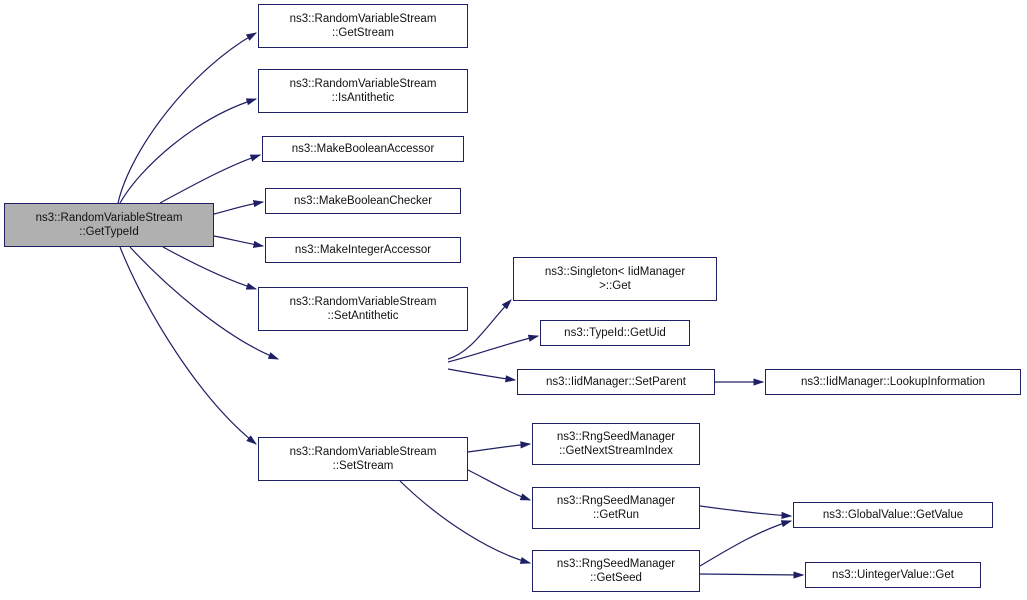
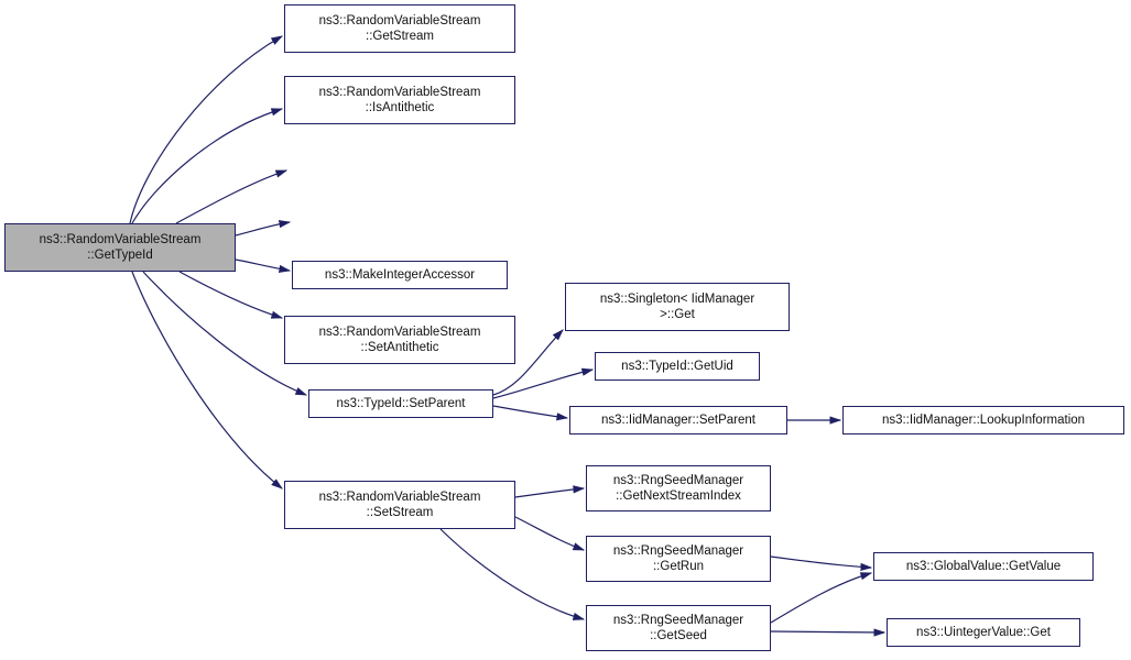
  ns3::RandomVariableStream
  ::GetTypeId
  ns3::RandomVariableStream
  ::GetStream
  ns3::RandomVariableStream
  ::IsAntithetic
- ns3::MakeBooleanAccessor
- ns3::MakeBooleanChecker
  ns3::MakeIntegerAccessor
  ns3::RandomVariableStream
  ::SetAntithetic
+ ns3::TypeId::SetParent
  ns3::RandomVariableStream
  ::SetStream
  ns3::Singleton< IidManager
  >::Get
  ns3::TypeId::GetUid
  ns3::IidManager::SetParent
  ns3::RngSeedManager
  ::GetNextStreamIndex
  ns3::RngSeedManager
  ::GetRun
  ns3::RngSeedManager
  ::GetSeed
  ns3::IidManager::LookupInformation
  ns3::GlobalValue::GetValue
  ns3::UintegerValue::Get
